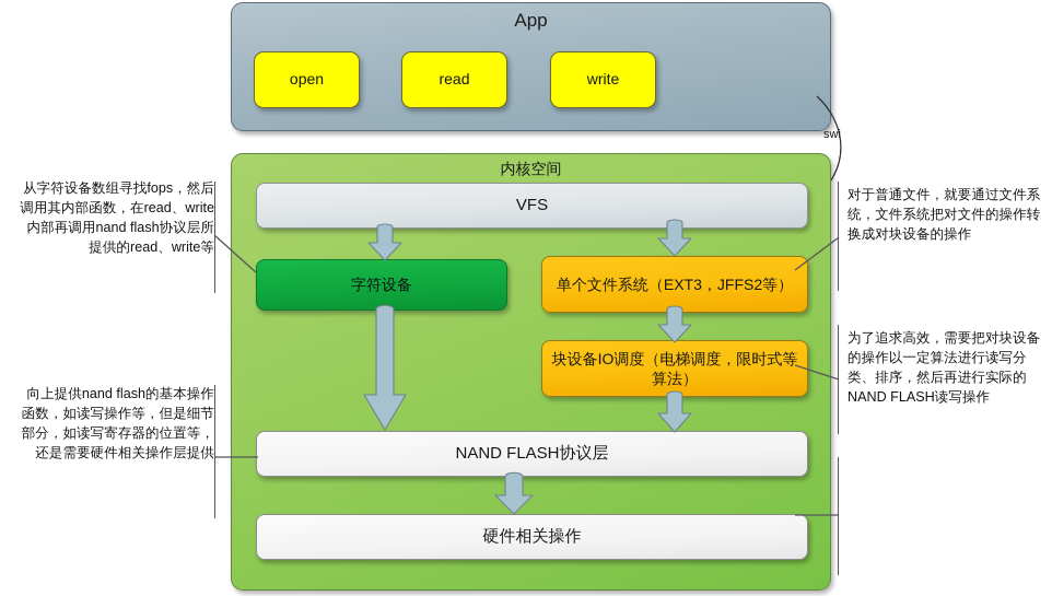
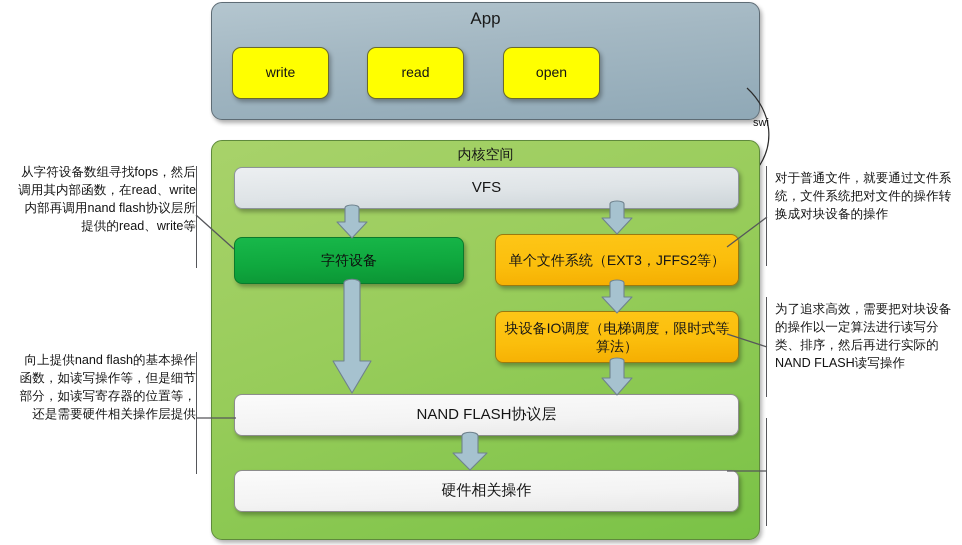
  App
- open
+ write
  read
- write
+ open
  swi
  内核空间
  VFS
  字符设备
  单个文件系统（EXT3，JFFS2等）
  块设备IO调度（电梯调度，限时式等算法）
  NAND FLASH协议层
  硬件相关操作
  从字符设备数组寻找fops，然后调用其内部函数，在read、write内部再调用nand flash协议层所提供的read、write等
  向上提供nand flash的基本操作函数，如读写操作等，但是细节部分，如读写寄存器的位置等，还是需要硬件相关操作层提供
  对于普通文件，就要通过文件系统，文件系统把对文件的操作转换成对块设备的操作
  为了追求高效，需要把对块设备的操作以一定算法进行读写分类、排序，然后再进行实际的NAND FLASH读写操作
